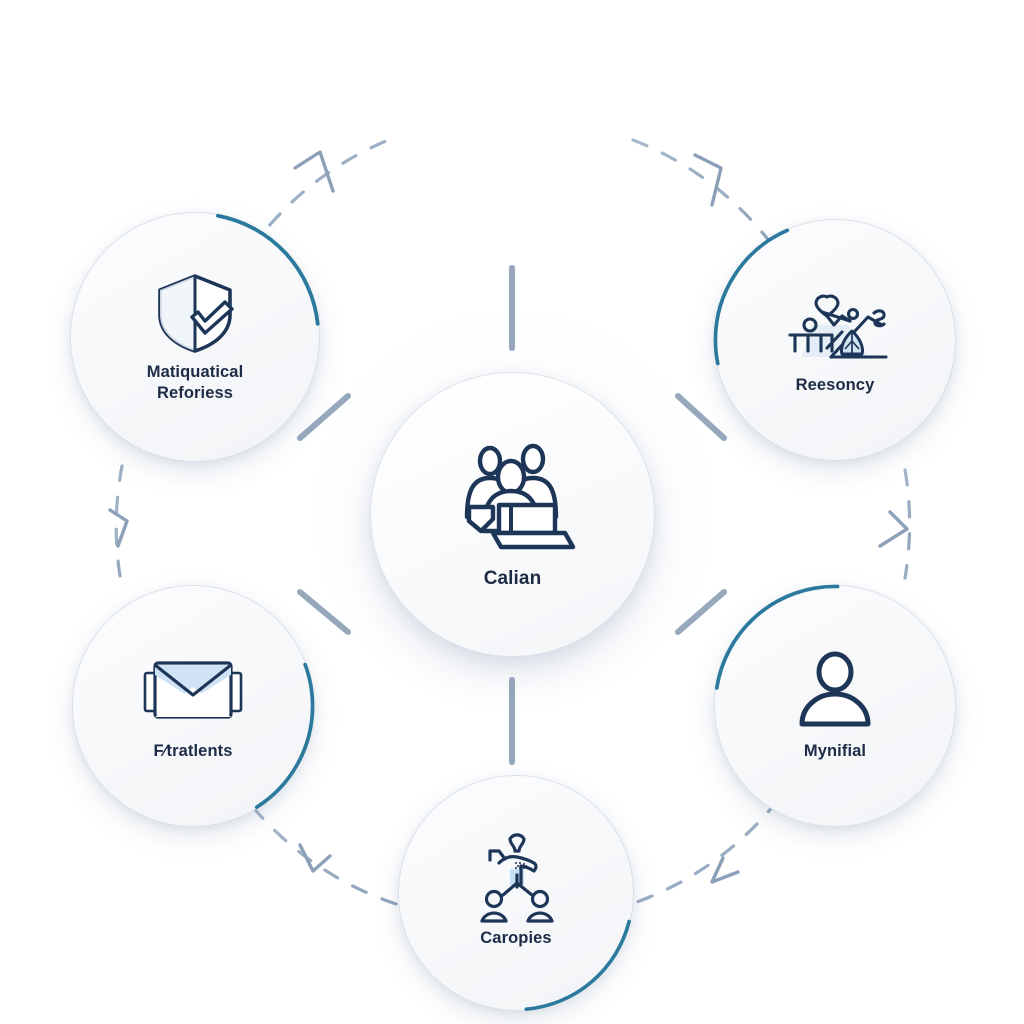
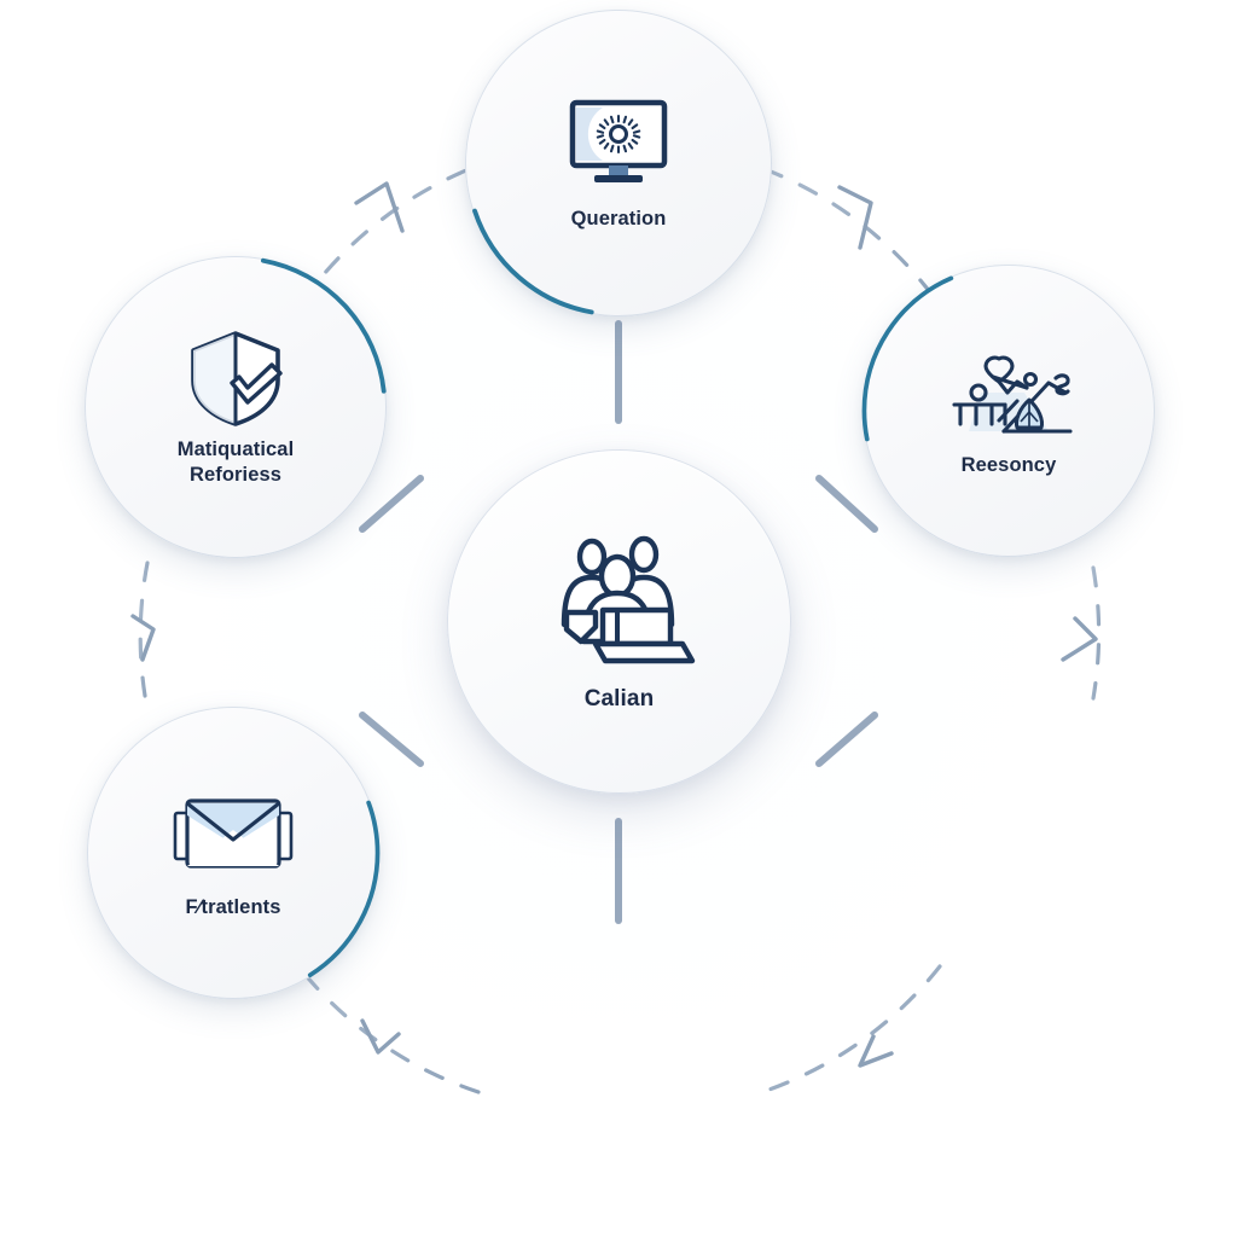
+ Queration
  Matiquatical
  Reforiess
  Reesoncy
- Mynifial
- Caropies
  F⁄tratlents
  Calian
